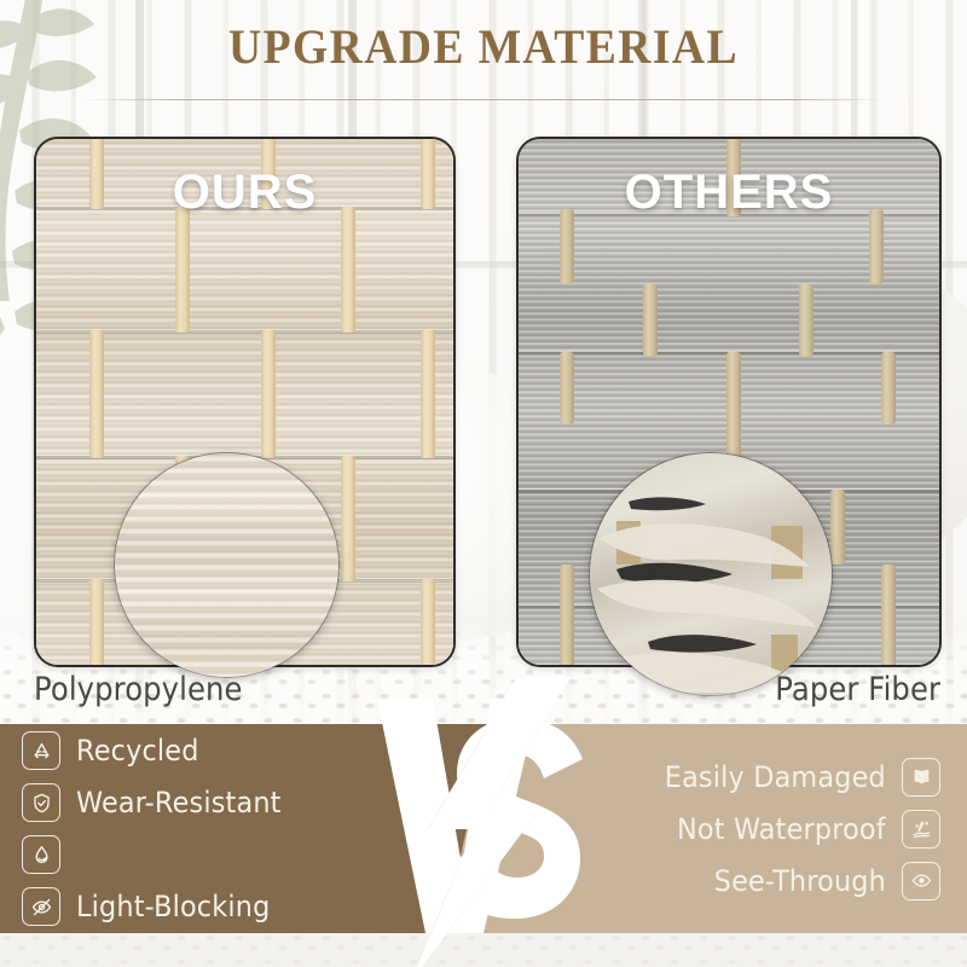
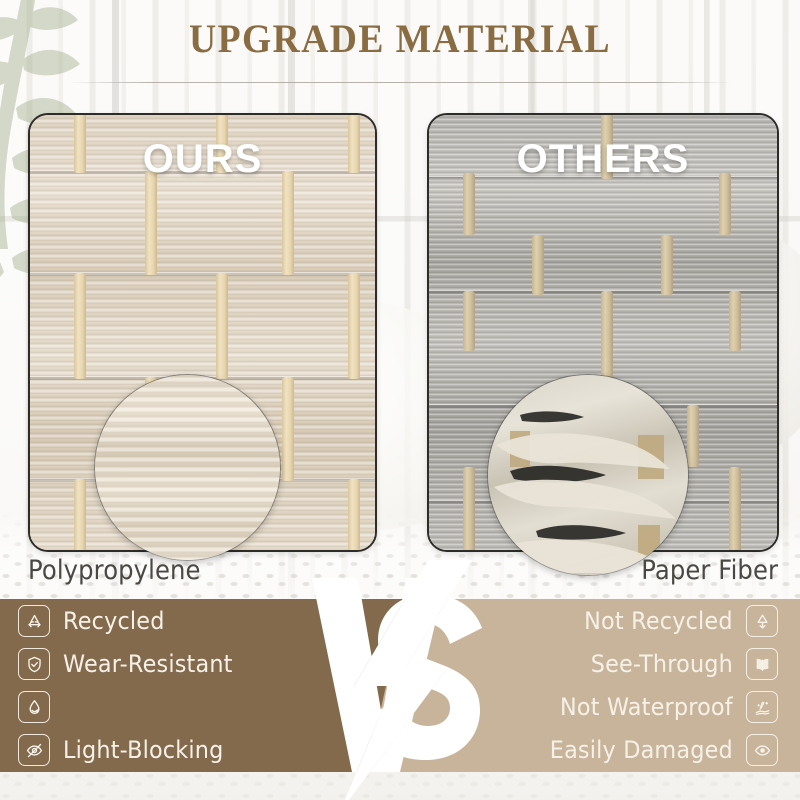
  UPGRADE MATERIAL
  OURS
  OTHERS
  Polypropylene
  Paper Fiber
  Recycled
  Wear-Resistant
  Light-Blocking
+ Not Recycled
- Easily Damaged
+ See-Through
  Not Waterproof
- See-Through
+ Easily Damaged
